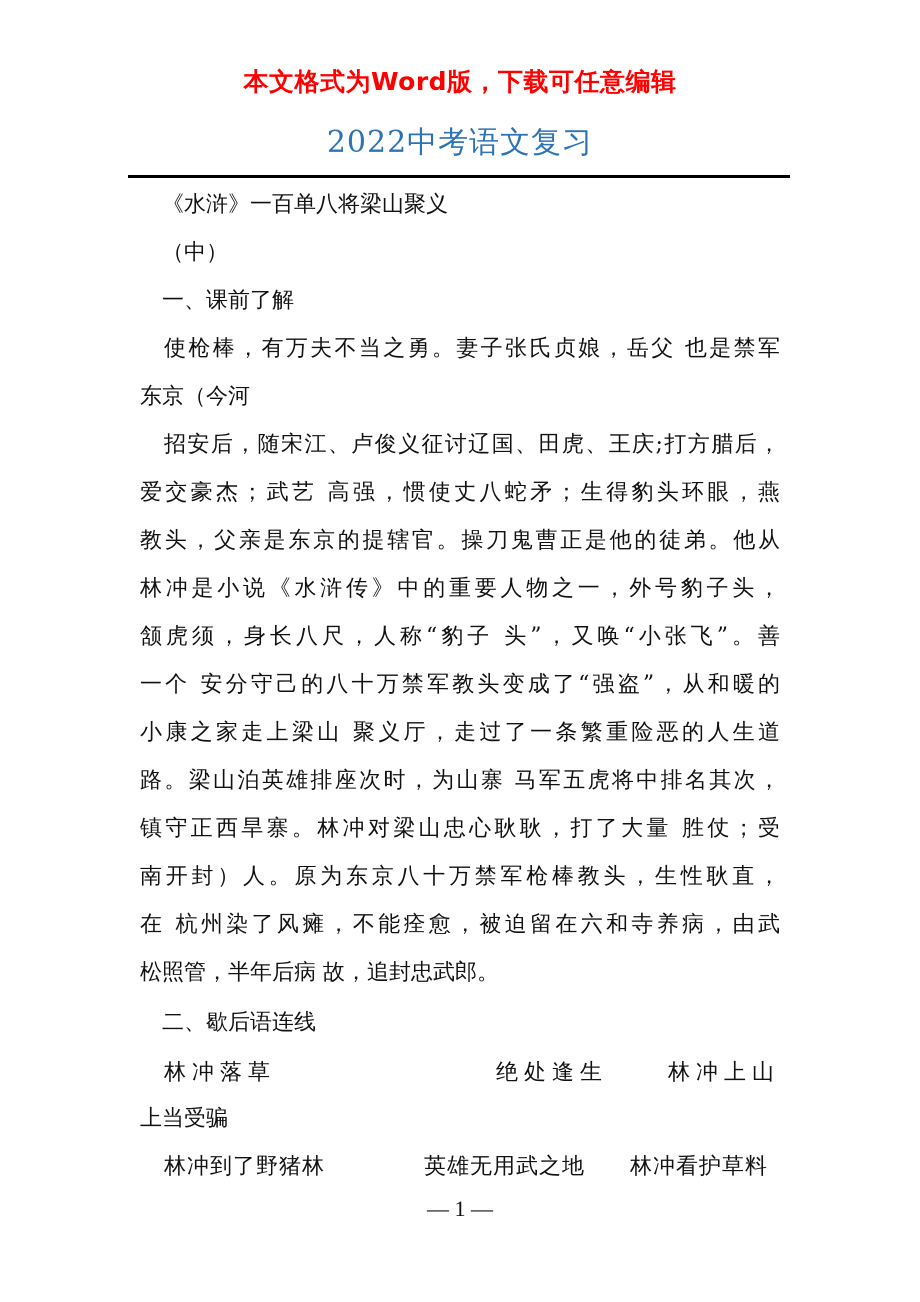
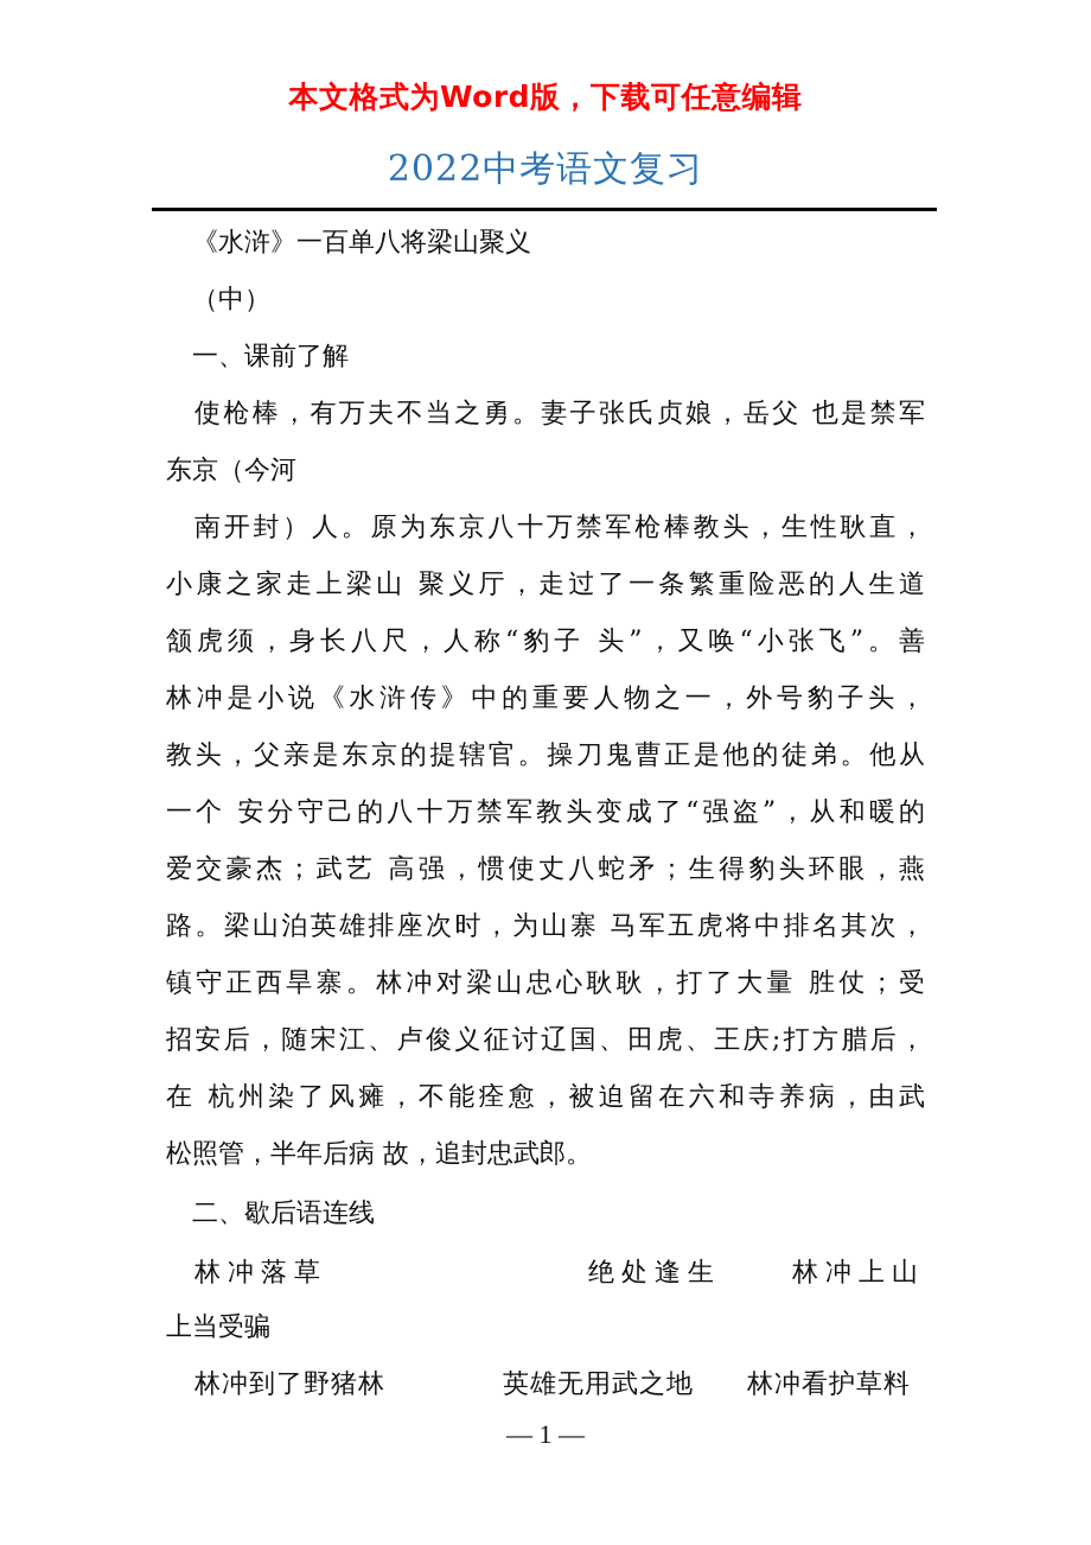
  本文格式为Word版，下载可任意编辑
  2022中考语文复习
  《水浒》一百单八将梁山聚义
  （中）
  一、课前了解
  使枪棒，有万夫不当之勇。妻子张氏贞娘，岳父 也是禁军
  东京（今河
- 招安后，随宋江、卢俊义征讨辽国、田虎、王庆;打方腊后，
+ 南开封）人。原为东京八十万禁军枪棒教头，生性耿直，
- 爱交豪杰；武艺 高强，惯使丈八蛇矛；生得豹头环眼，燕
+ 小康之家走上梁山 聚义厅，走过了一条繁重险恶的人生道
- 教头，父亲是东京的提辖官。操刀鬼曹正是他的徒弟。他从
+ 颔虎须，身长八尺，人称“豹子 头”，又唤“小张飞”。善
  林冲是小说《水浒传》中的重要人物之一，外号豹子头，
- 颔虎须，身长八尺，人称“豹子 头”，又唤“小张飞”。善
+ 教头，父亲是东京的提辖官。操刀鬼曹正是他的徒弟。他从
  一个 安分守己的八十万禁军教头变成了“强盗”，从和暖的
- 小康之家走上梁山 聚义厅，走过了一条繁重险恶的人生道
+ 爱交豪杰；武艺 高强，惯使丈八蛇矛；生得豹头环眼，燕
  路。梁山泊英雄排座次时，为山寨 马军五虎将中排名其次，
  镇守正西旱寨。林冲对梁山忠心耿耿，打了大量 胜仗；受
- 南开封）人。原为东京八十万禁军枪棒教头，生性耿直，
+ 招安后，随宋江、卢俊义征讨辽国、田虎、王庆;打方腊后，
  在 杭州染了风瘫，不能痊愈，被迫留在六和寺养病，由武
  松照管，半年后病 故，追封忠武郎。
  二、歇后语连线
  林冲落草
  绝处逢生
  林冲上山
  上当受骗
  林冲到了野猪林
  英雄无用武之地
  林冲看护草料
  — 1 —
